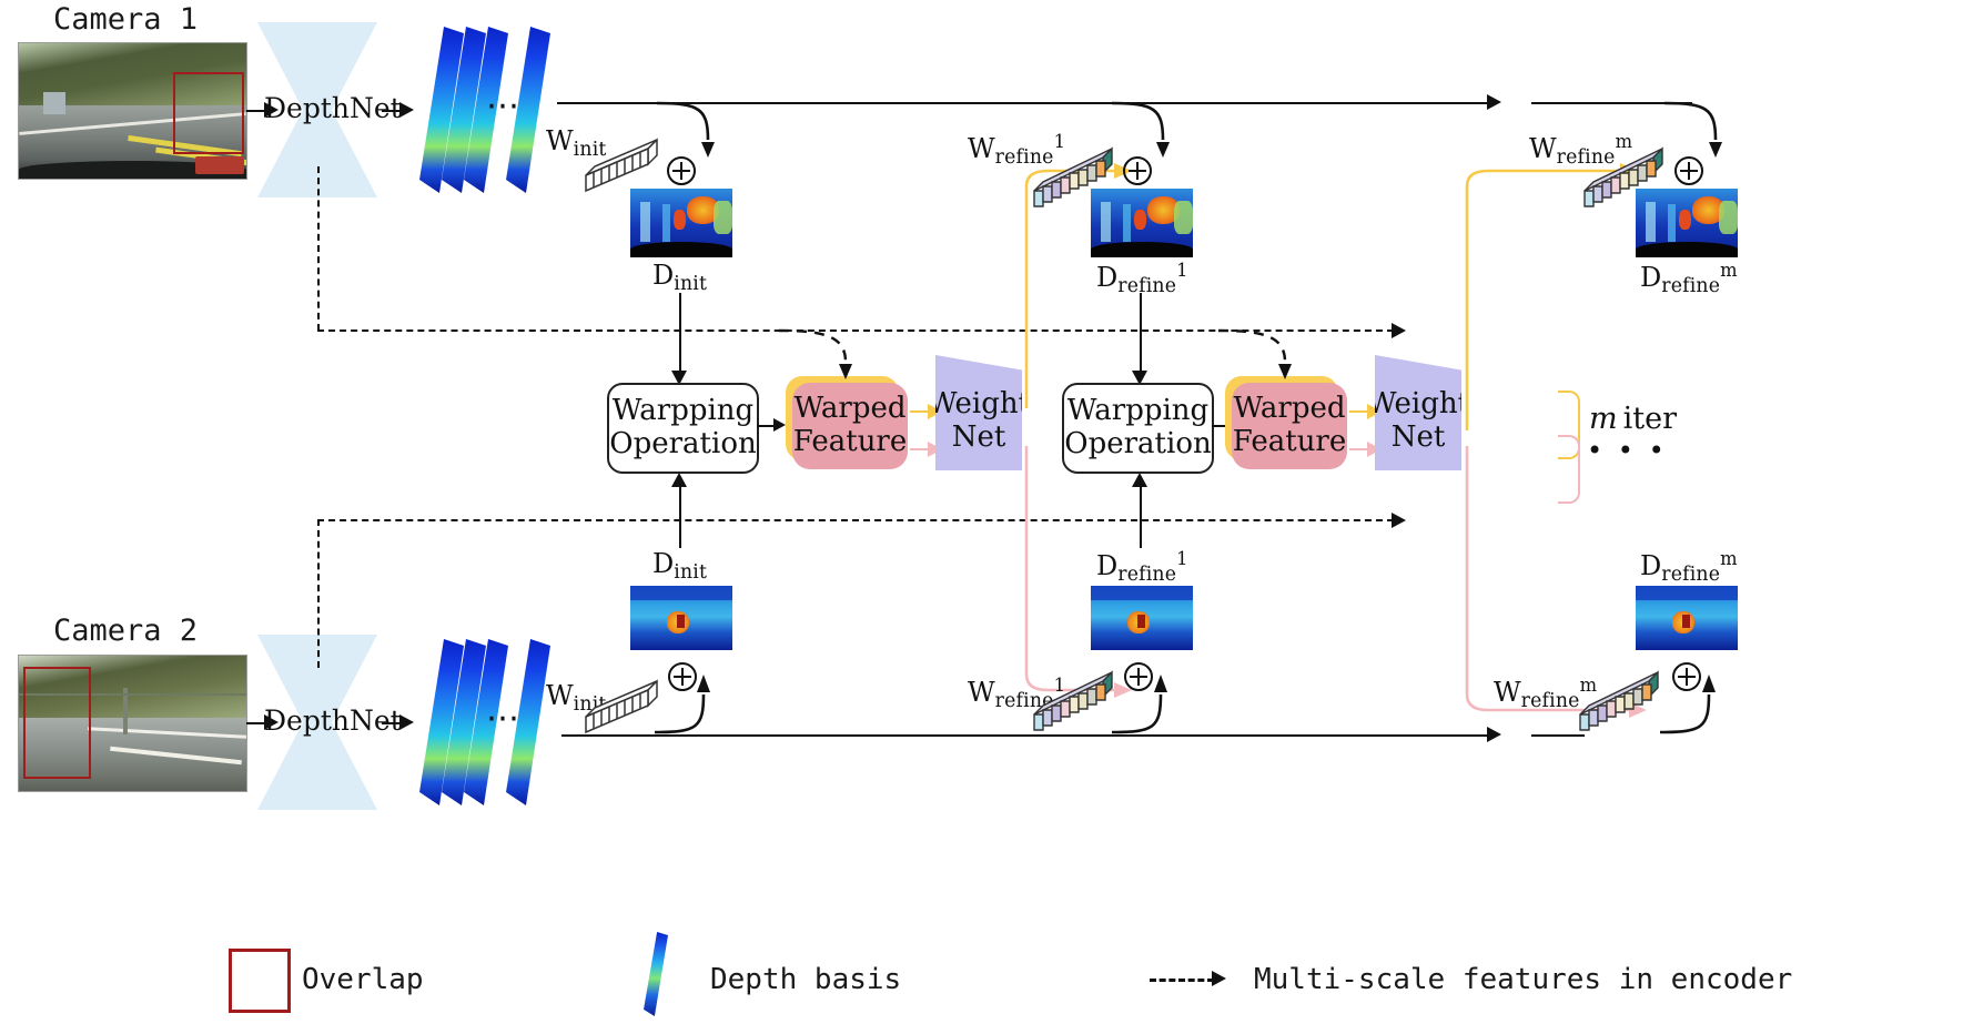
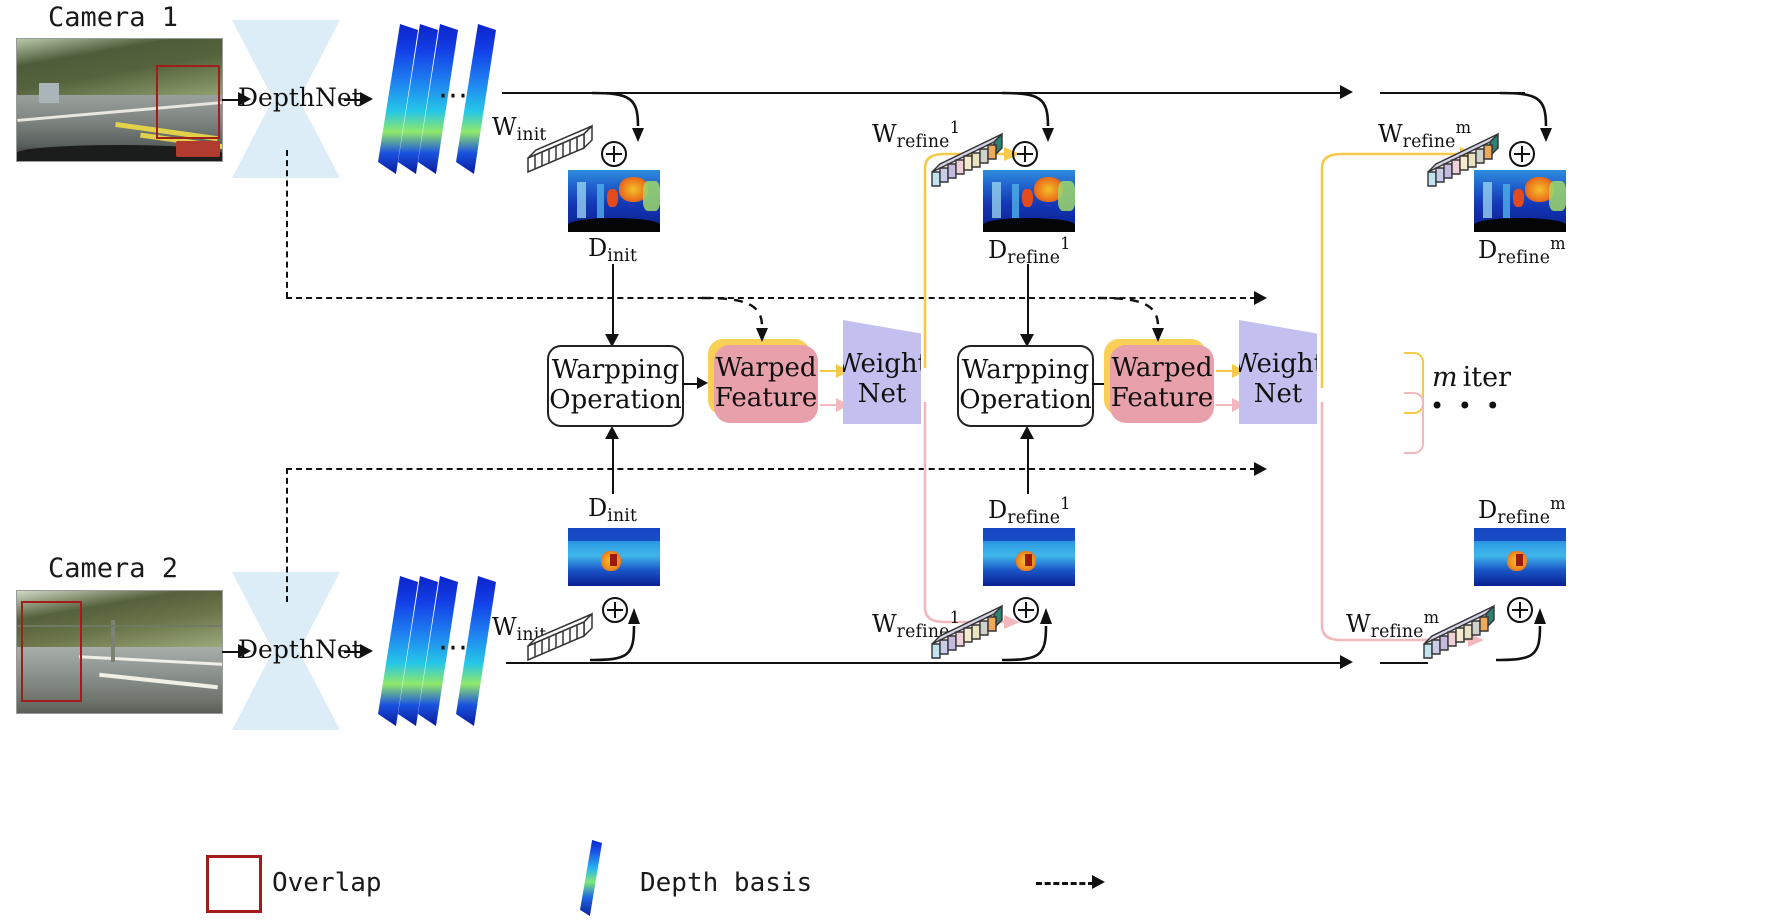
  Camera 1
  DepthNet
  ⋯
  Winit
  Dinit
  Warpping
  Operation
  Warped
  Feature
  Weigh
  Net
  Wrefine1
  Drefine1
  Warpping
  Operation
  Warped
  Feature
  Weigh
  Net
  m iter
  • • •
  Wrefinem
  Drefinem
  Camera 2
  DepthNet
  ⋯
  Wini
  Dinit
  Wrefine1
  Drefine1
  Wrefinem
  Drefinem
  Overlap
  Depth basis
- Multi-scale features in encoder
